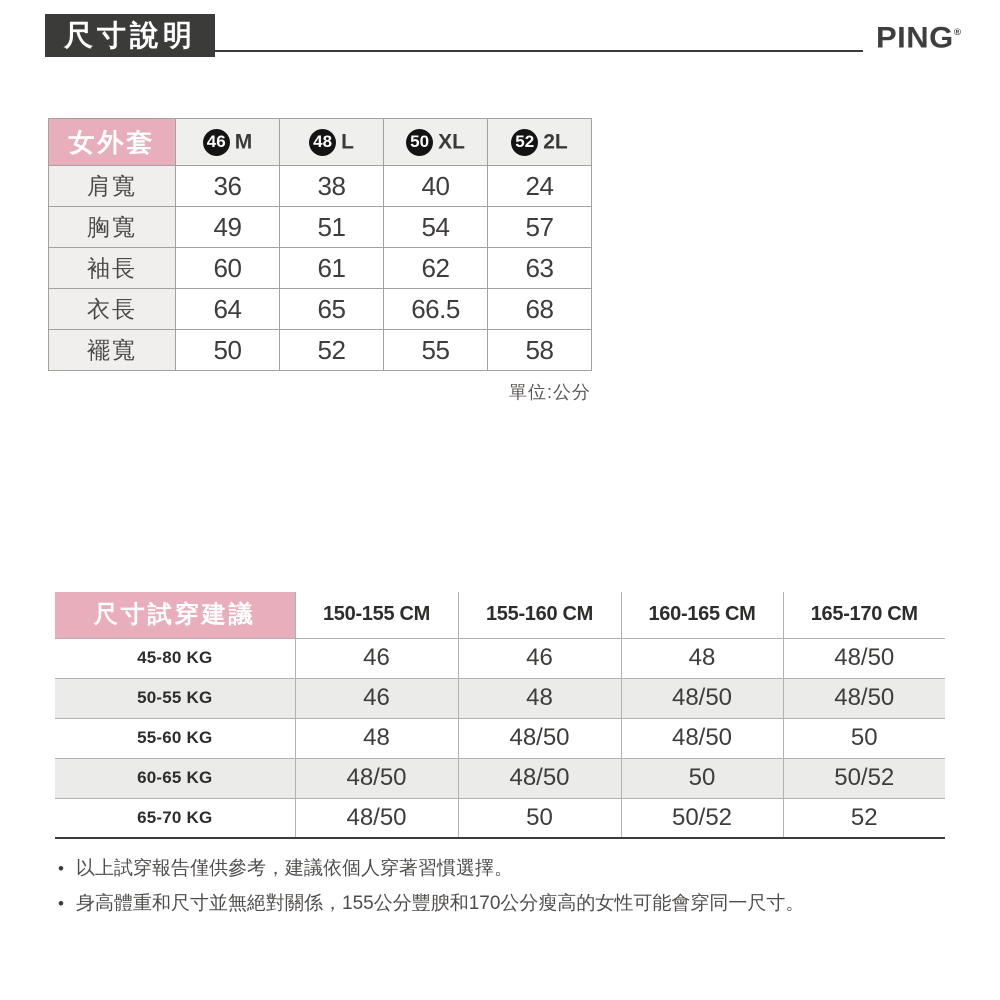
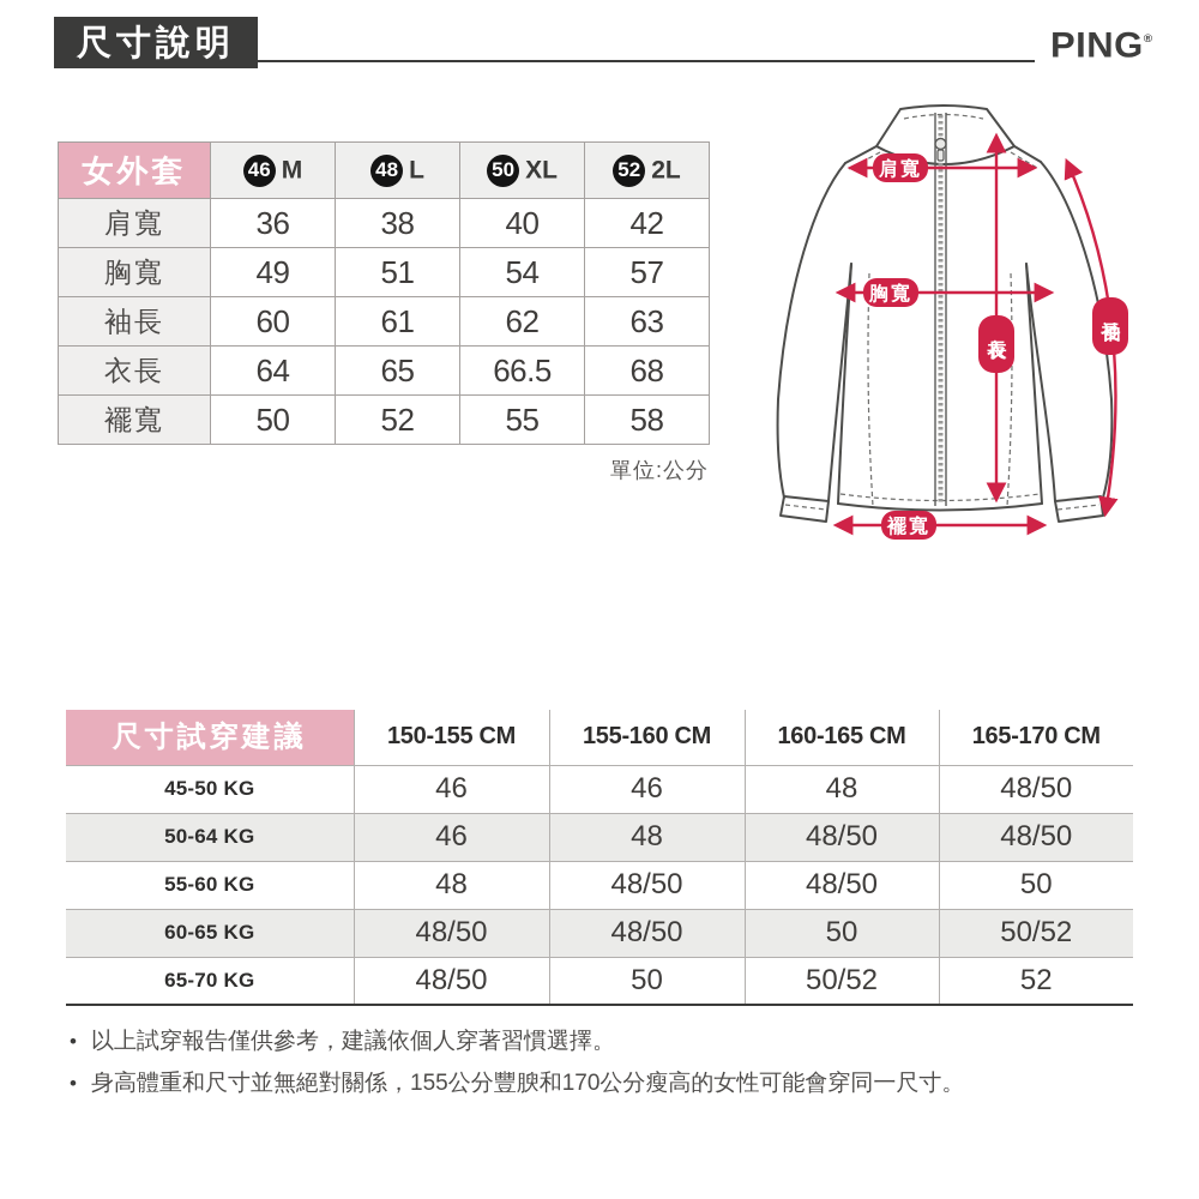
  尺寸說明
  PING®
  女外套	46 M	48 L	50 XL	52 2L
- 肩寬	36	38	40	24
+ 肩寬	36	38	40	42
  胸寬	49	51	54	57
  袖長	60	61	62	63
  衣長	64	65	66.5	68
  襬寬	50	52	55	58
  單位:公分
+ 肩寬
+ 胸寬
+ 襬寬
  尺寸試穿建議	150-155 CM	155-160 CM	160-165 CM	165-170 CM
- 45-80 KG	46	46	48	48/50
+ 45-50 KG	46	46	48	48/50
- 50-55 KG	46	48	48/50	48/50
+ 50-64 KG	46	48	48/50	48/50
  55-60 KG	48	48/50	48/50	50
  60-65 KG	48/50	48/50	50	50/52
  65-70 KG	48/50	50	50/52	52
  以上試穿報告僅供參考，建議依個人穿著習慣選擇。
  身高體重和尺寸並無絕對關係，155公分豐腴和170公分瘦高的女性可能會穿同一尺寸。
